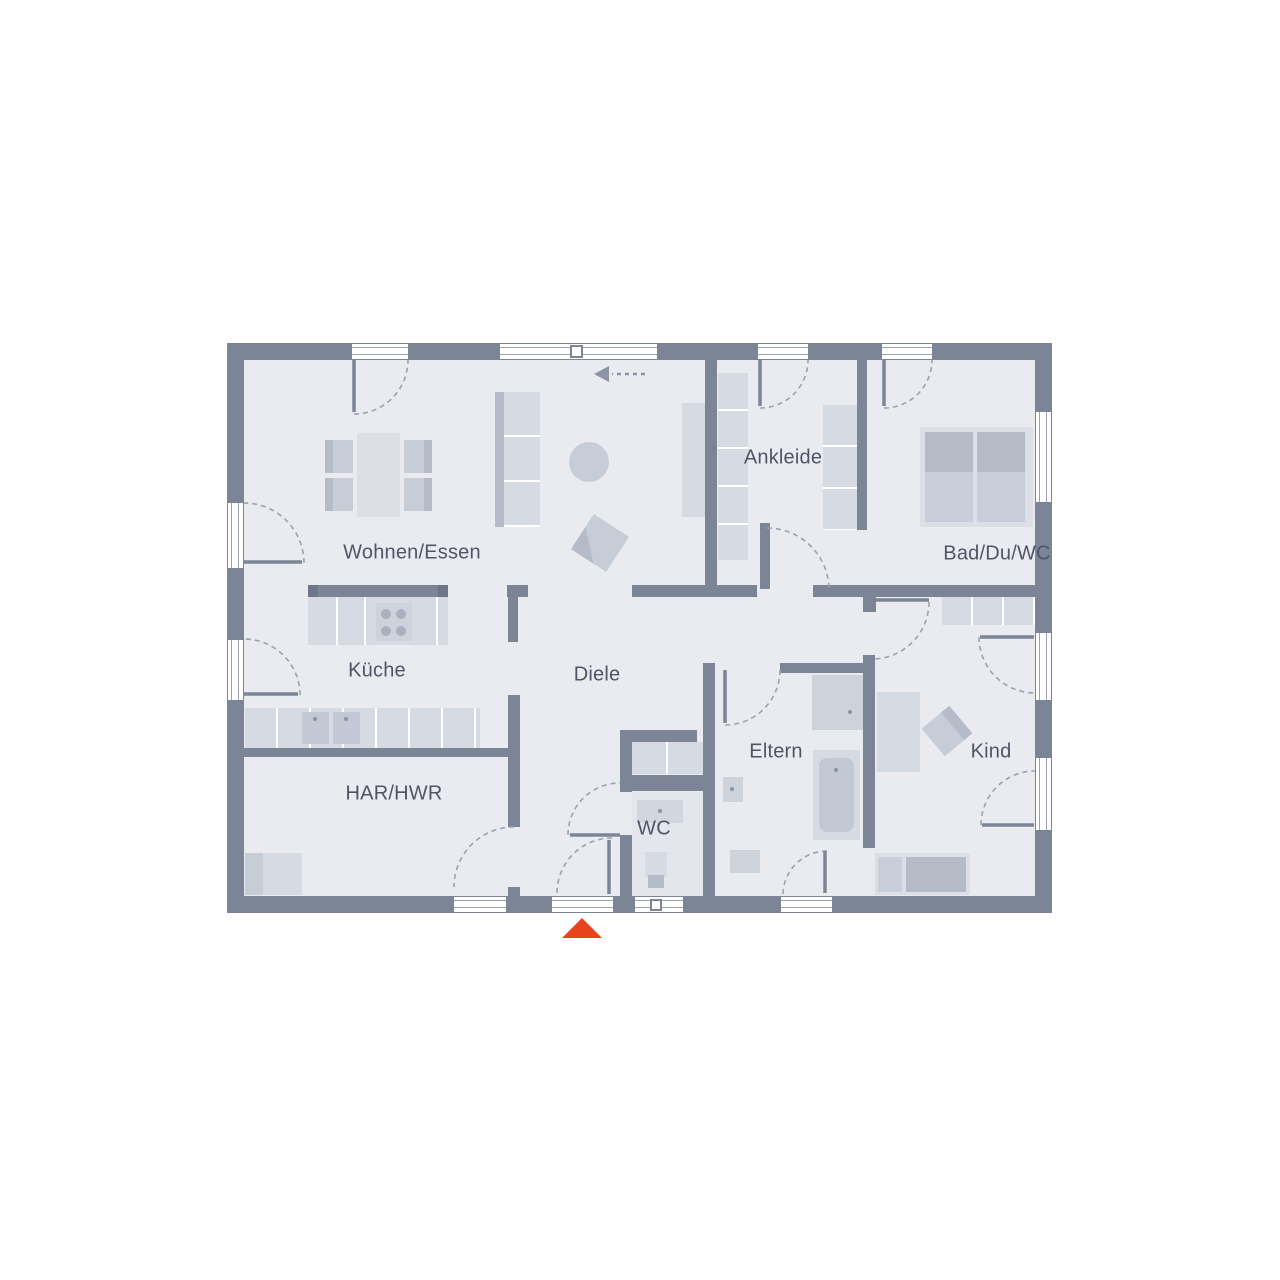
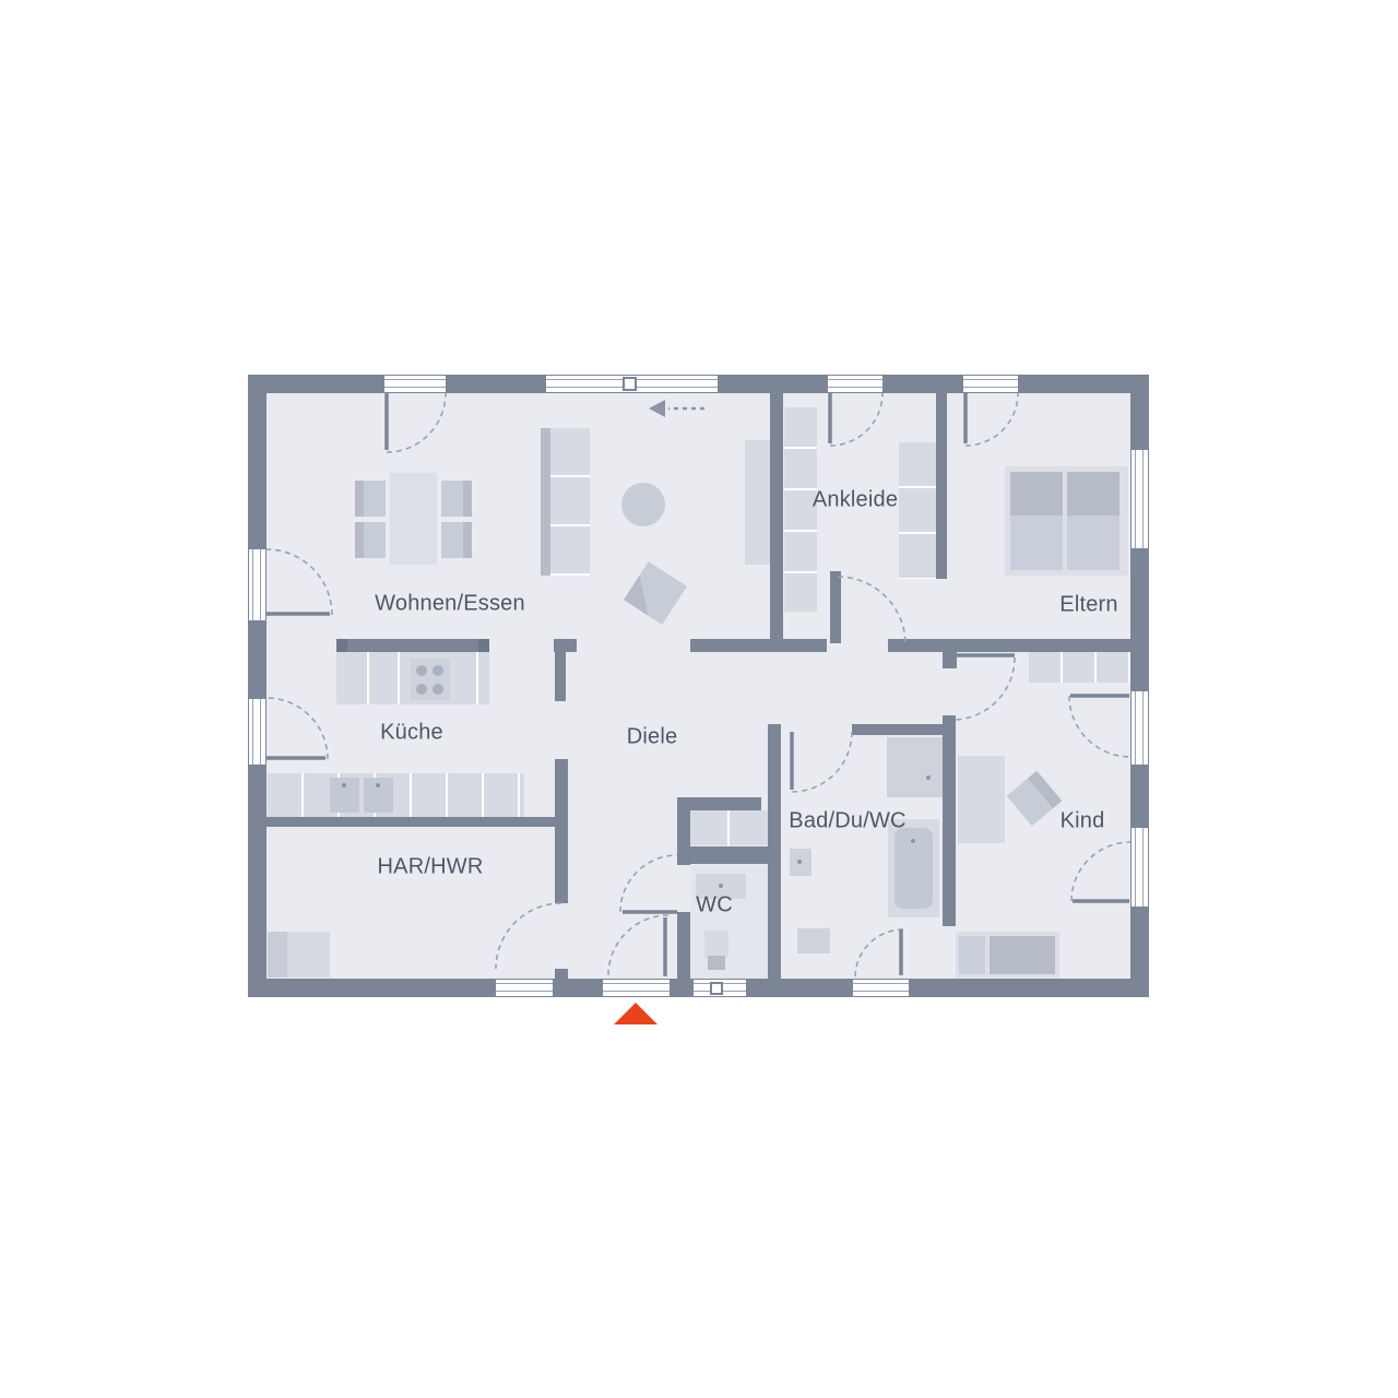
  Wohnen/Essen
  Küche
  Diele
  Ankleide
- Bad/Du/WC
+ Eltern
  HAR/HWR
  WC
- Eltern
+ Bad/Du/WC
  Kind
